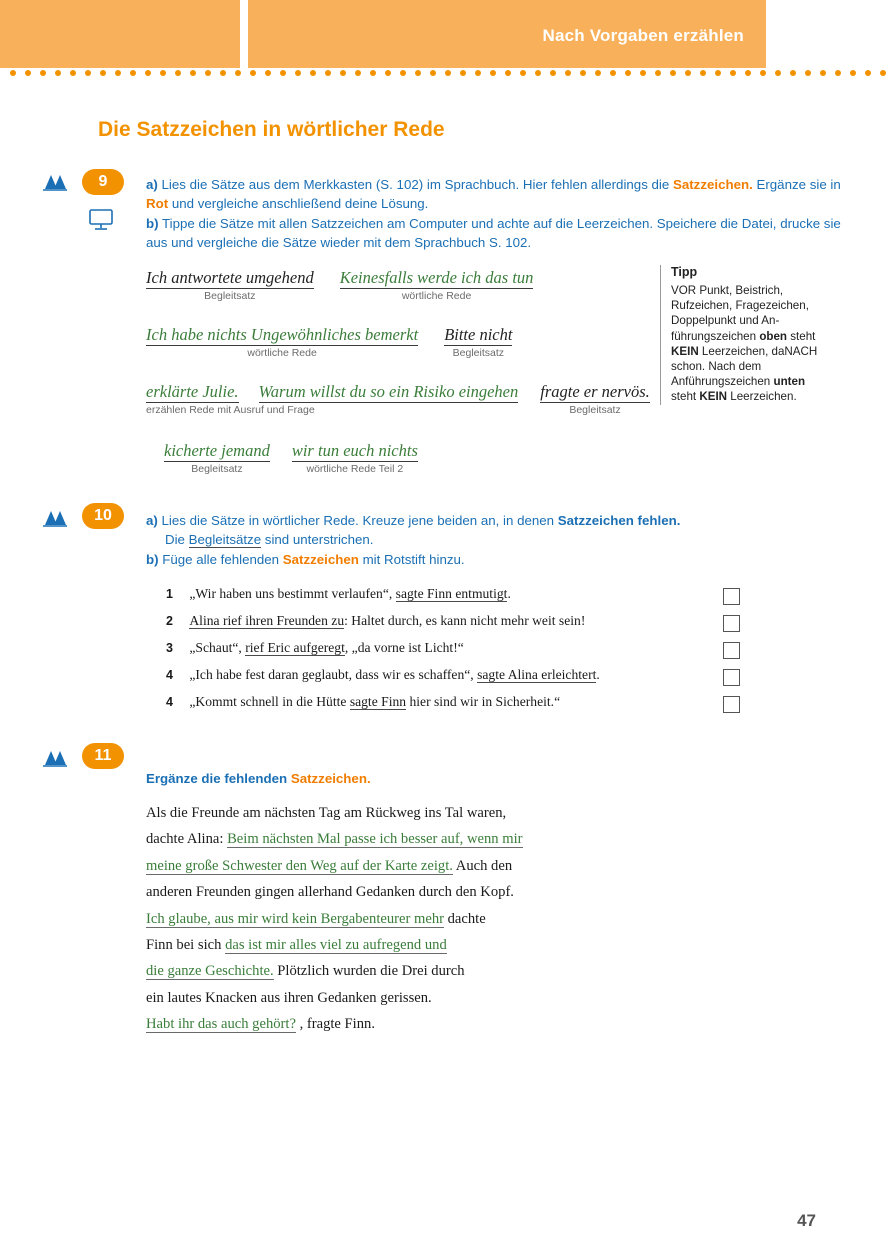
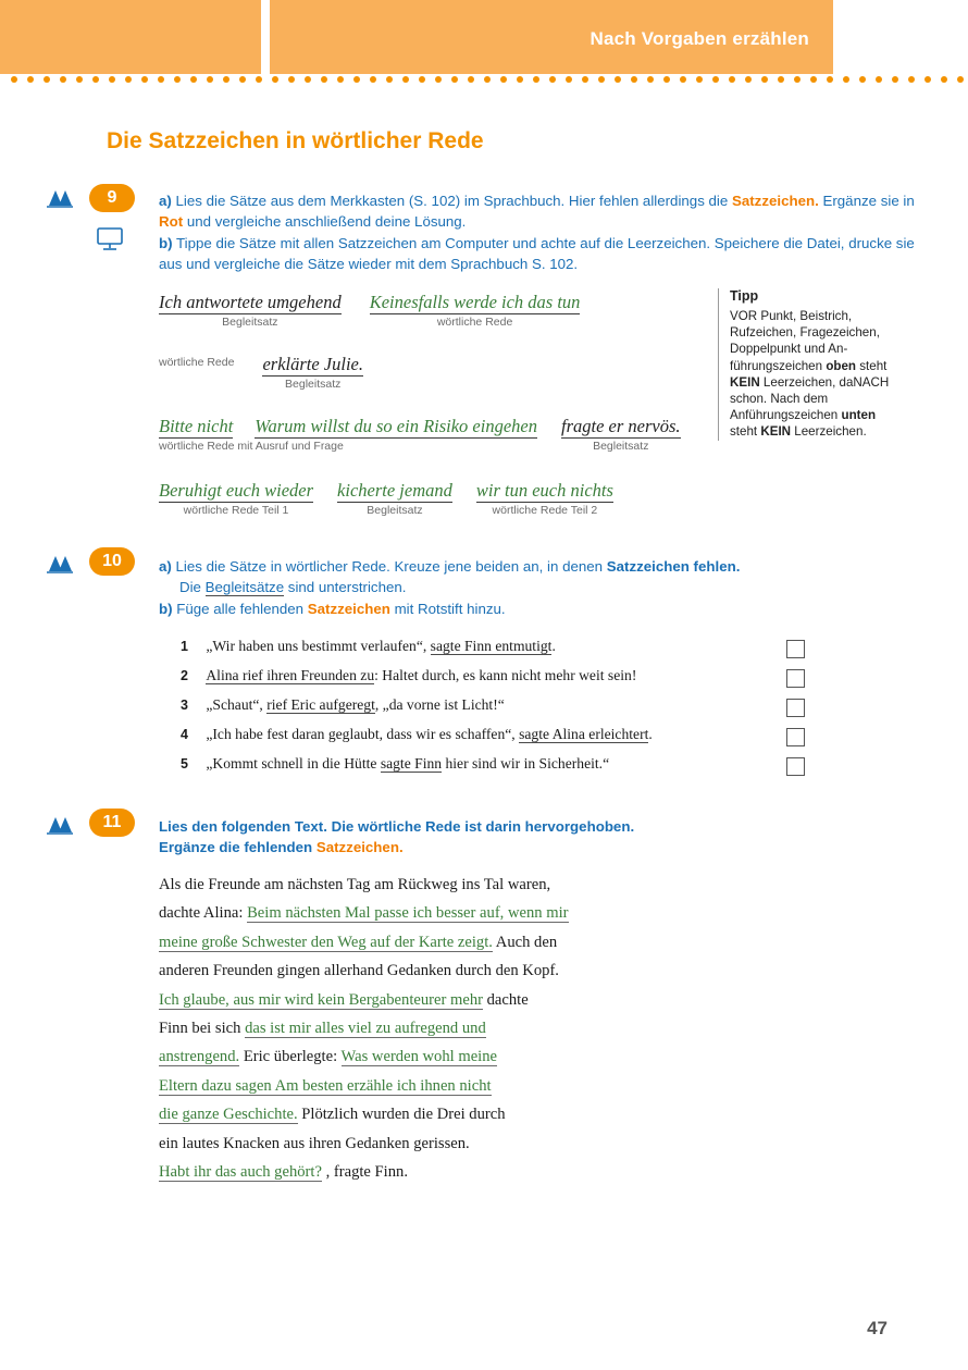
  Nach Vorgaben erzählen
  Die Satzzeichen in wörtlicher Rede
  9
  a) Lies die Sätze aus dem Merkkasten (S. 102) im Sprachbuch. Hier fehlen allerdings die Satzzeichen. Ergänze sie in Rot und vergleiche anschließend deine Lösung.
  b) Tippe die Sätze mit allen Satzzeichen am Computer und achte auf die Leerzeichen. Speichere die Datei, drucke sie aus und vergleiche die Sätze wieder mit dem Sprachbuch S. 102.
  Ich antwortete umgehend
  Begleitsatz
  Keinesfalls werde ich das tun
  wörtliche Rede
- Ich habe nichts Ungewöhnliches bemerkt
  wörtliche Rede
- Bitte nicht
+ erklärte Julie.
  Begleitsatz
- erklärte Julie. Warum willst du so ein Risiko eingehen fragte er nervös.
+ Bitte nicht Warum willst du so ein Risiko eingehen fragte er nervös.
  Begleitsatz
- erzählen Rede mit Ausruf und Frage
+ wörtliche Rede mit Ausruf und Frage
+ Beruhigt euch wieder
+ wörtliche Rede Teil 1
  kicherte jemand
  Begleitsatz
  wir tun euch nichts
  wörtliche Rede Teil 2
  Tipp
  VOR Punkt, Beistrich, Rufzeichen, Fragezeichen, Doppelpunkt und An­ührungszeichen oben steht KEIN Leerzeichen, daNACH schon. Nach dem Anführungszeichen unten steht KEIN Leerzeichen.
  10
  a) Lies die Sätze in wörtlicher Rede. Kreuze jene beiden an, in denen Satzzeichen fehlen.
  Die Begleitsätze sind unterstrichen.
  b) Füge alle fehlenden Satzzeichen mit Rotstift hinzu.
  1 „Wir haben uns bestimmt verlaufen“, sagte Finn entmutigt.
  2 Alina rief ihren Freunden zu: Haltet durch, es kann nicht mehr weit sein!
  3 „Schaut“, rief Eric aufgeregt, „da vorne ist Licht!“
  4 „Ich habe fest daran geglaubt, dass wir es schaffen“, sagte Alina erleichtert.
- 4 „Kommt schnell in die Hütte sagte Finn hier sind wir in Sicherheit.“
+ 5 „Kommt schnell in die Hütte sagte Finn hier sind wir in Sicherheit.“
  11
+ Lies den folgenden Text. Die wörtliche Rede ist darin hervorgehoben.
  Ergänze die fehlenden Satzzeichen.
  Als die Freunde am nächsten Tag am Rückweg ins Tal waren,
  dachte Alina: Beim nächsten Mal passe ich besser auf, wenn mir
  meine große Schwester den Weg auf der Karte zeigt. Auch den
  anderen Freunden gingen allerhand Gedanken durch den Kopf.
  Ich glaube, aus mir wird kein Bergabenteurer mehr dachte
  Finn bei sich das ist mir alles viel zu aufregend und
+ anstrengend. Eric überlegte: Was werden wohl meine
+ Eltern dazu sagen Am besten erzähle ich ihnen nicht
  die ganze Geschichte. Plötzlich wurden die Drei durch
  ein lautes Knacken aus ihren Gedanken gerissen.
  Habt ihr das auch gehört? , fragte Finn.
  47
